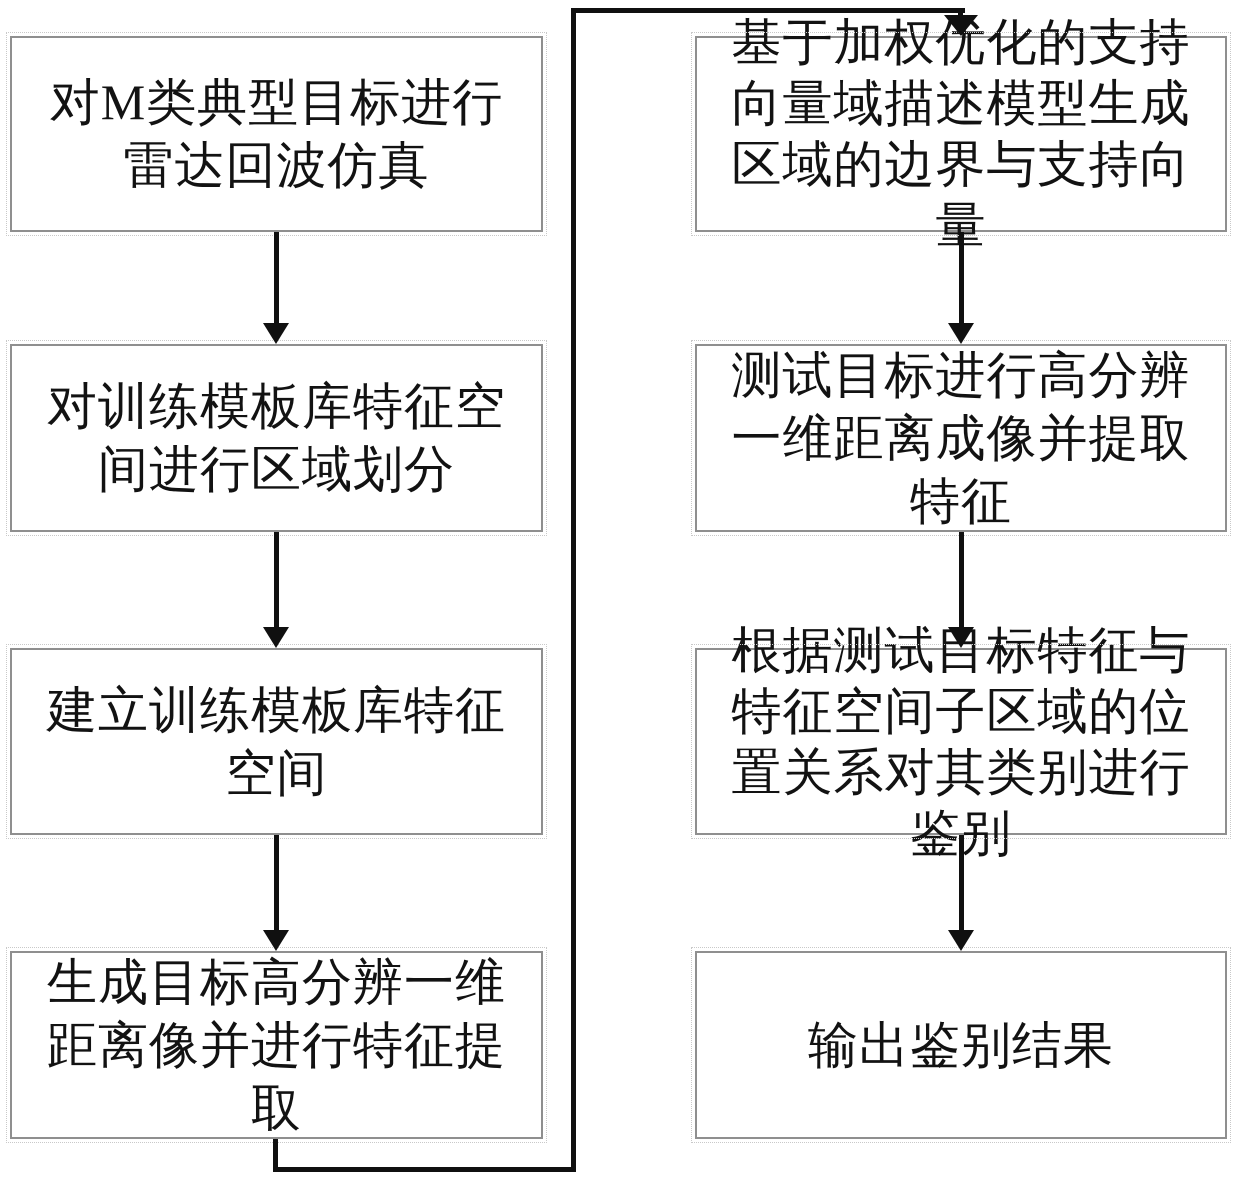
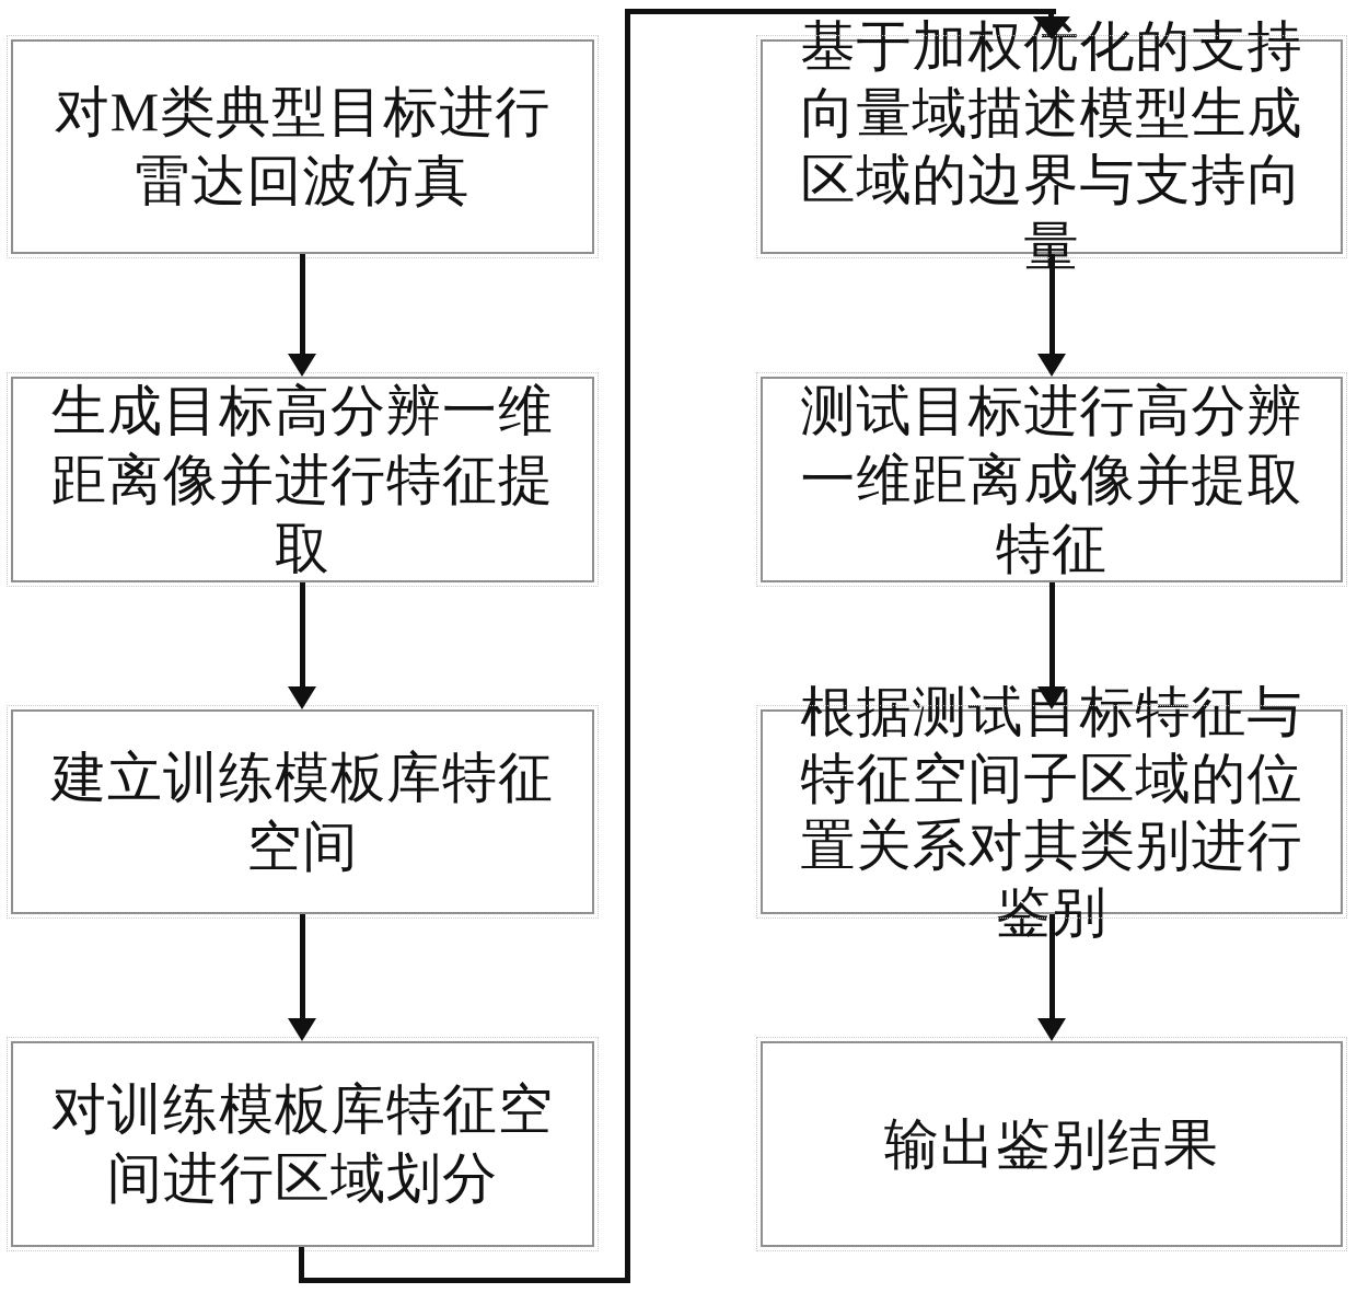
  对M类典型目标进行雷达回波仿真
- 对训练模板库特征空间进行区域划分
+ 生成目标高分辨一维距离像并进行特征提取
  建立训练模板库特征空间
- 生成目标高分辨一维距离像并进行特征提取
+ 对训练模板库特征空间进行区域划分
  基于加权优化的支持向量域描述模型生成区域的边界与支持向量
  测试目标进行高分辨一维距离成像并提取特征
  根据测试目标特征与特征空间子区域的位置关系对其类别进行鉴别
  输出鉴别结果
